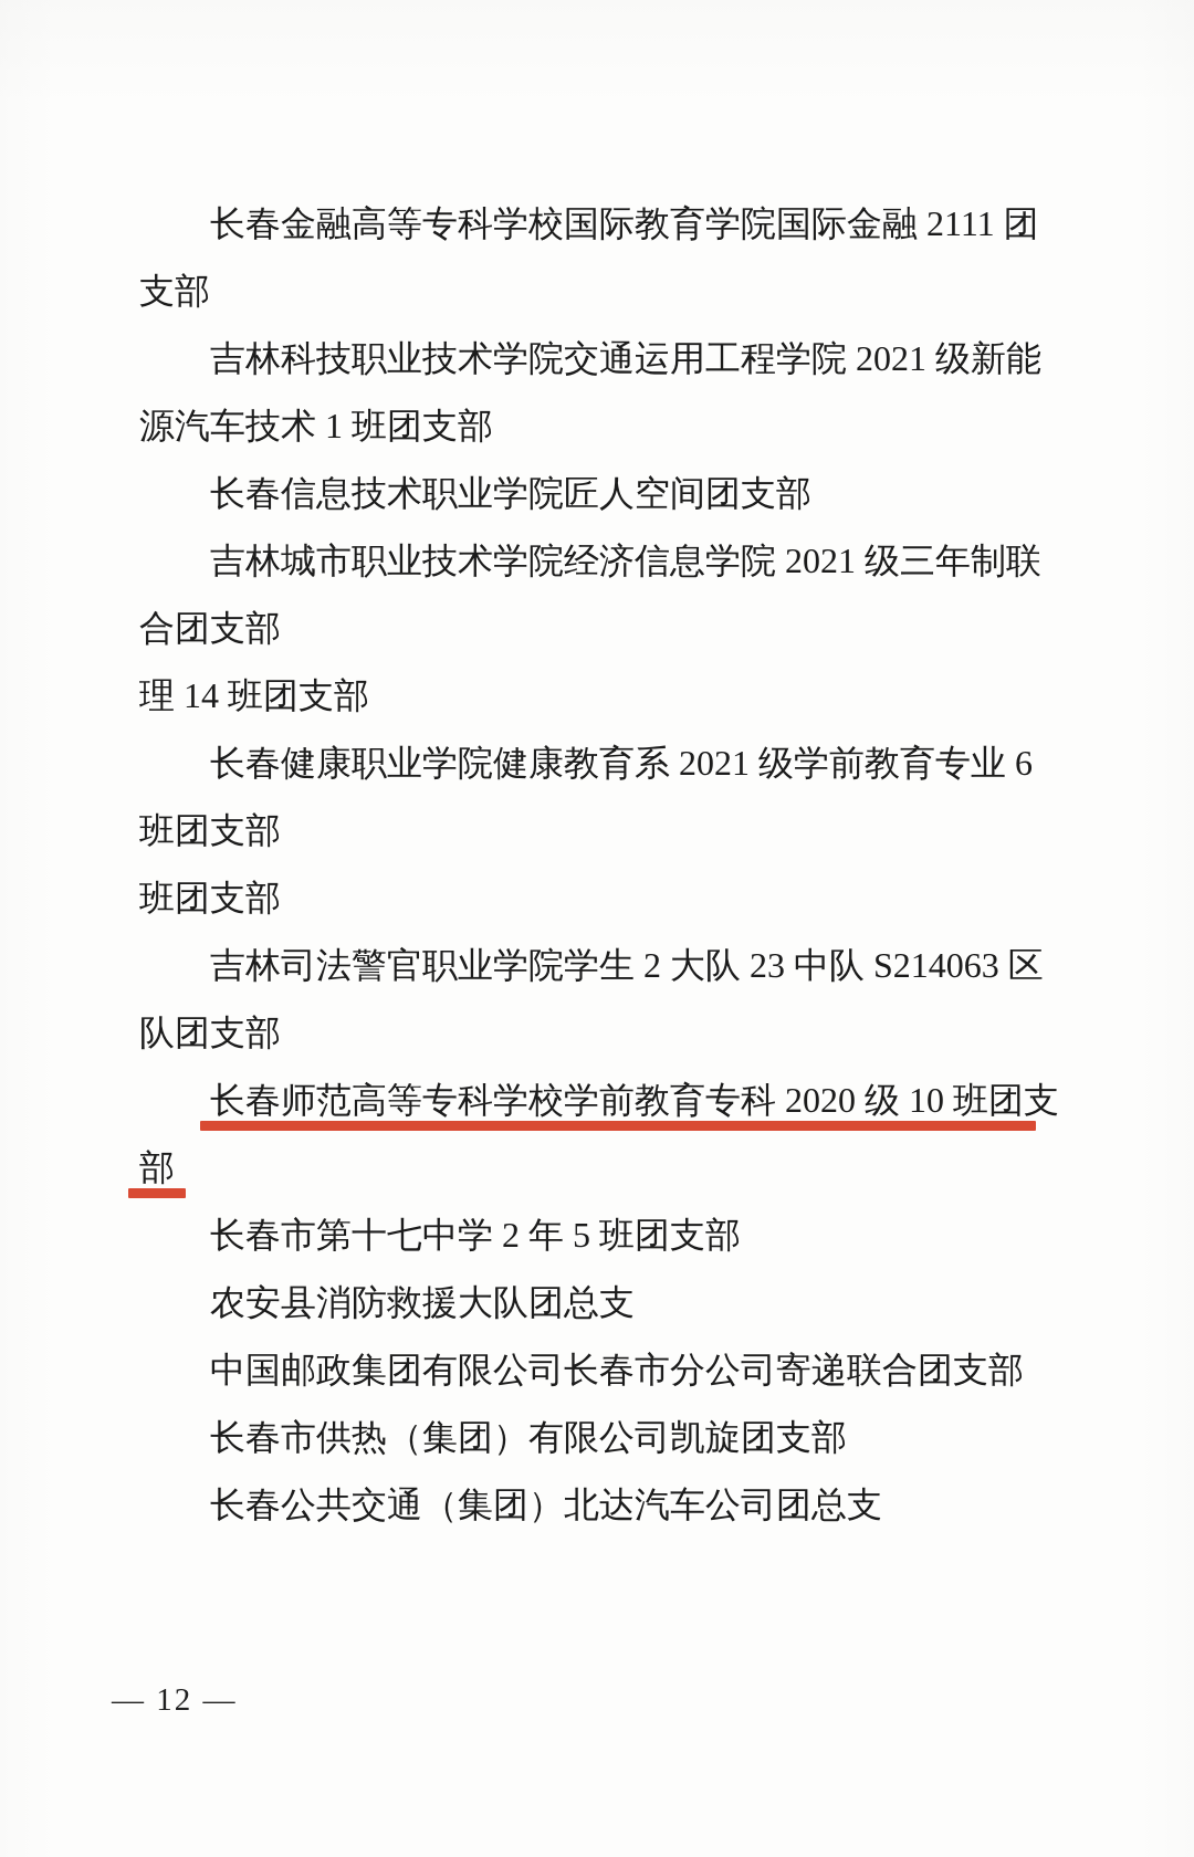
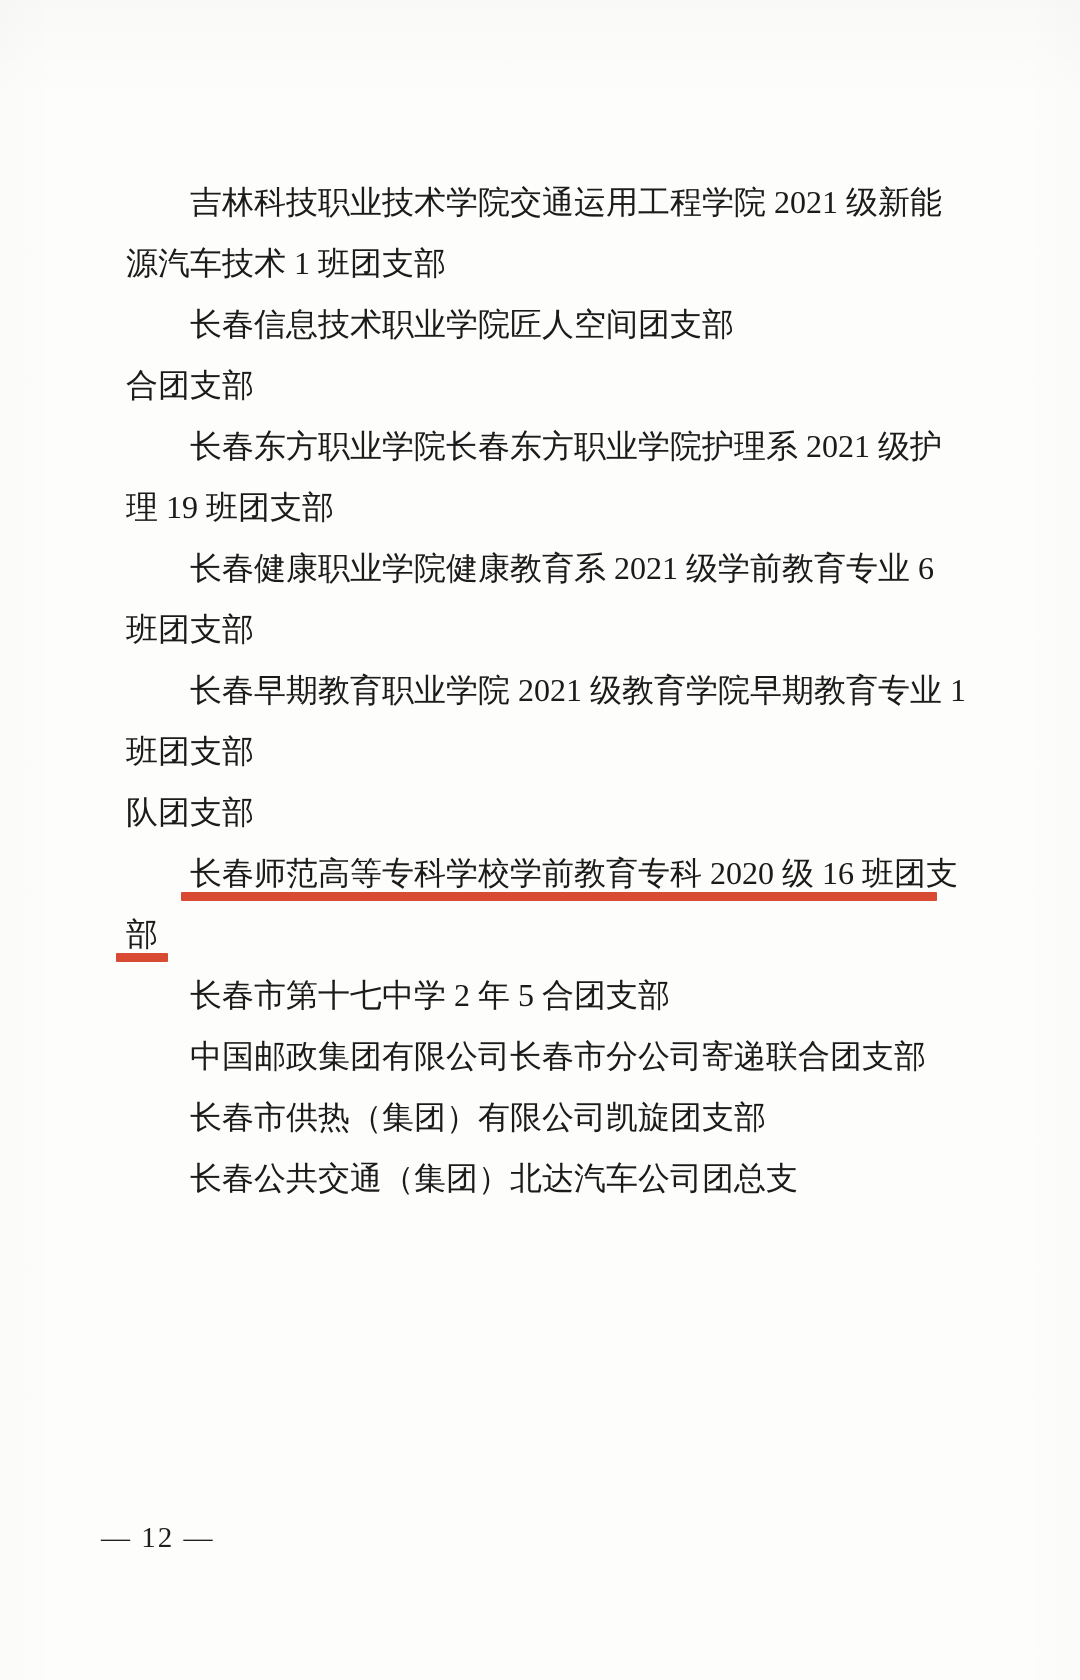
- 长春金融高等专科学校国际教育学院国际金融 2111 团
- 支部
  吉林科技职业技术学院交通运用工程学院 2021 级新能
  源汽车技术 1 班团支部
  长春信息技术职业学院匠人空间团支部
- 吉林城市职业技术学院经济信息学院 2021 级三年制联
  合团支部
+ 长春东方职业学院长春东方职业学院护理系 2021 级护
- 理 14 班团支部
+ 理 19 班团支部
  长春健康职业学院健康教育系 2021 级学前教育专业 6
  班团支部
+ 长春早期教育职业学院 2021 级教育学院早期教育专业 1
  班团支部
- 吉林司法警官职业学院学生 2 大队 23 中队 S214063 区
  队团支部
- 长春师范高等专科学校学前教育专科 2020 级 10 班团支
+ 长春师范高等专科学校学前教育专科 2020 级 16 班团支
  部
- 长春市第十七中学 2 年 5 班团支部
+ 长春市第十七中学 2 年 5 合团支部
- 农安县消防救援大队团总支
  中国邮政集团有限公司长春市分公司寄递联合团支部
  长春市供热（集团）有限公司凯旋团支部
  长春公共交通（集团）北达汽车公司团总支
  — 12 —
